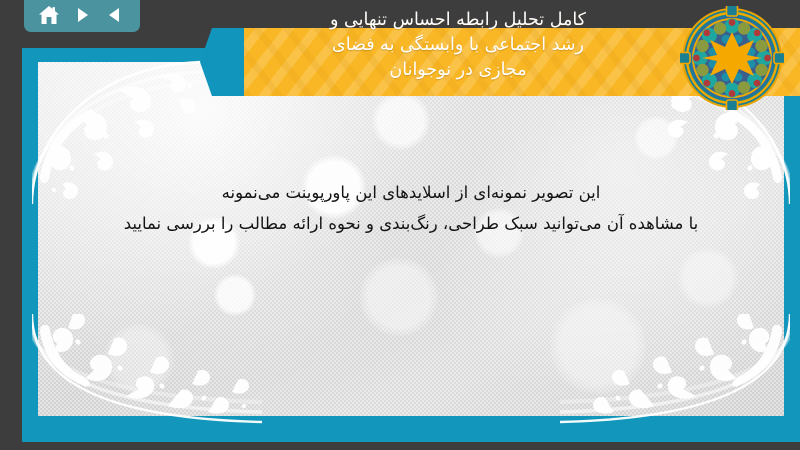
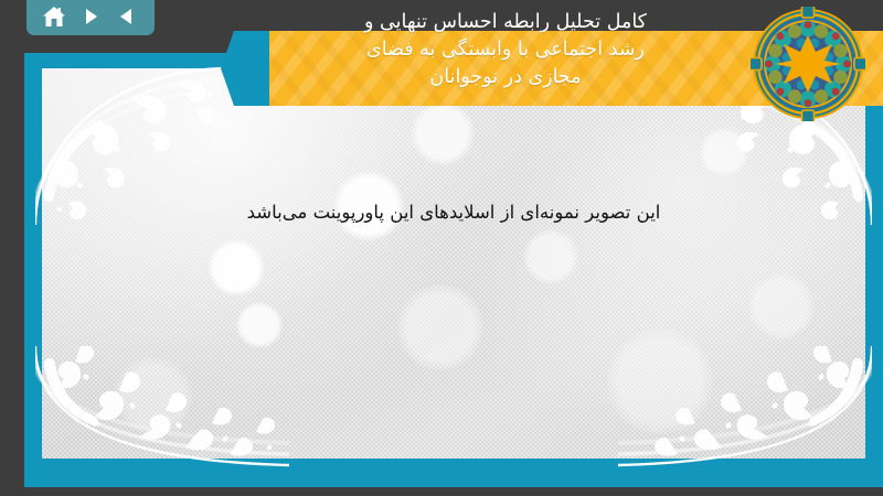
- این تصویر نمونه‌ای از اسلایدهای این پاورپوینت مینمونه
+ این تصویر نمونه‌ای از اسلایدهای این پاورپوینت می‌باشد
- با مشاهده آن میتوانید سبک طراحی، رنگ‌بندی و نحوه ارائه مطالب را بررسی نمایید
  کامل تحلیل رابطه احساس تنهایی و
  رشد اجتماعی با وابستگی به فضای
  مجازی در نوجوانان
